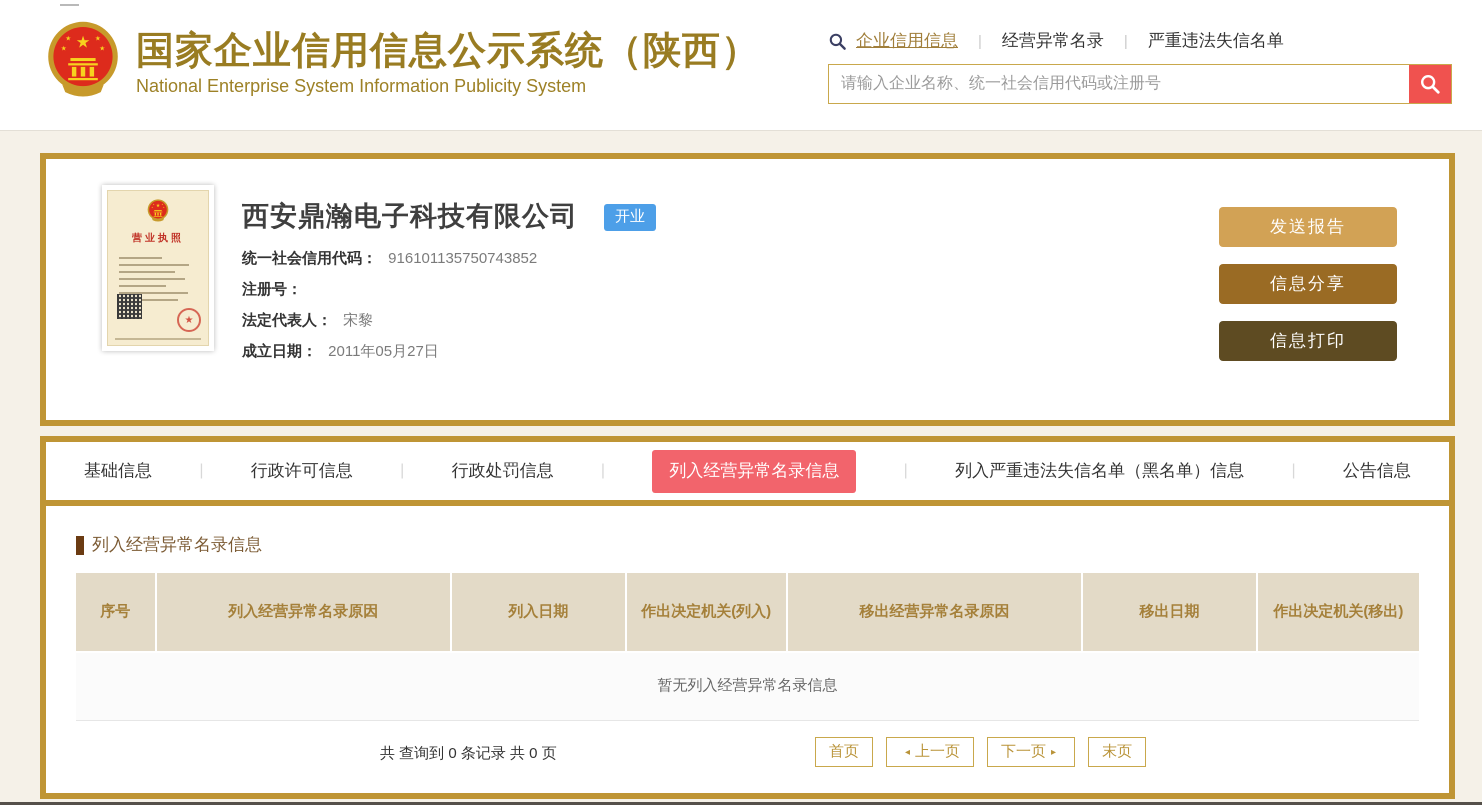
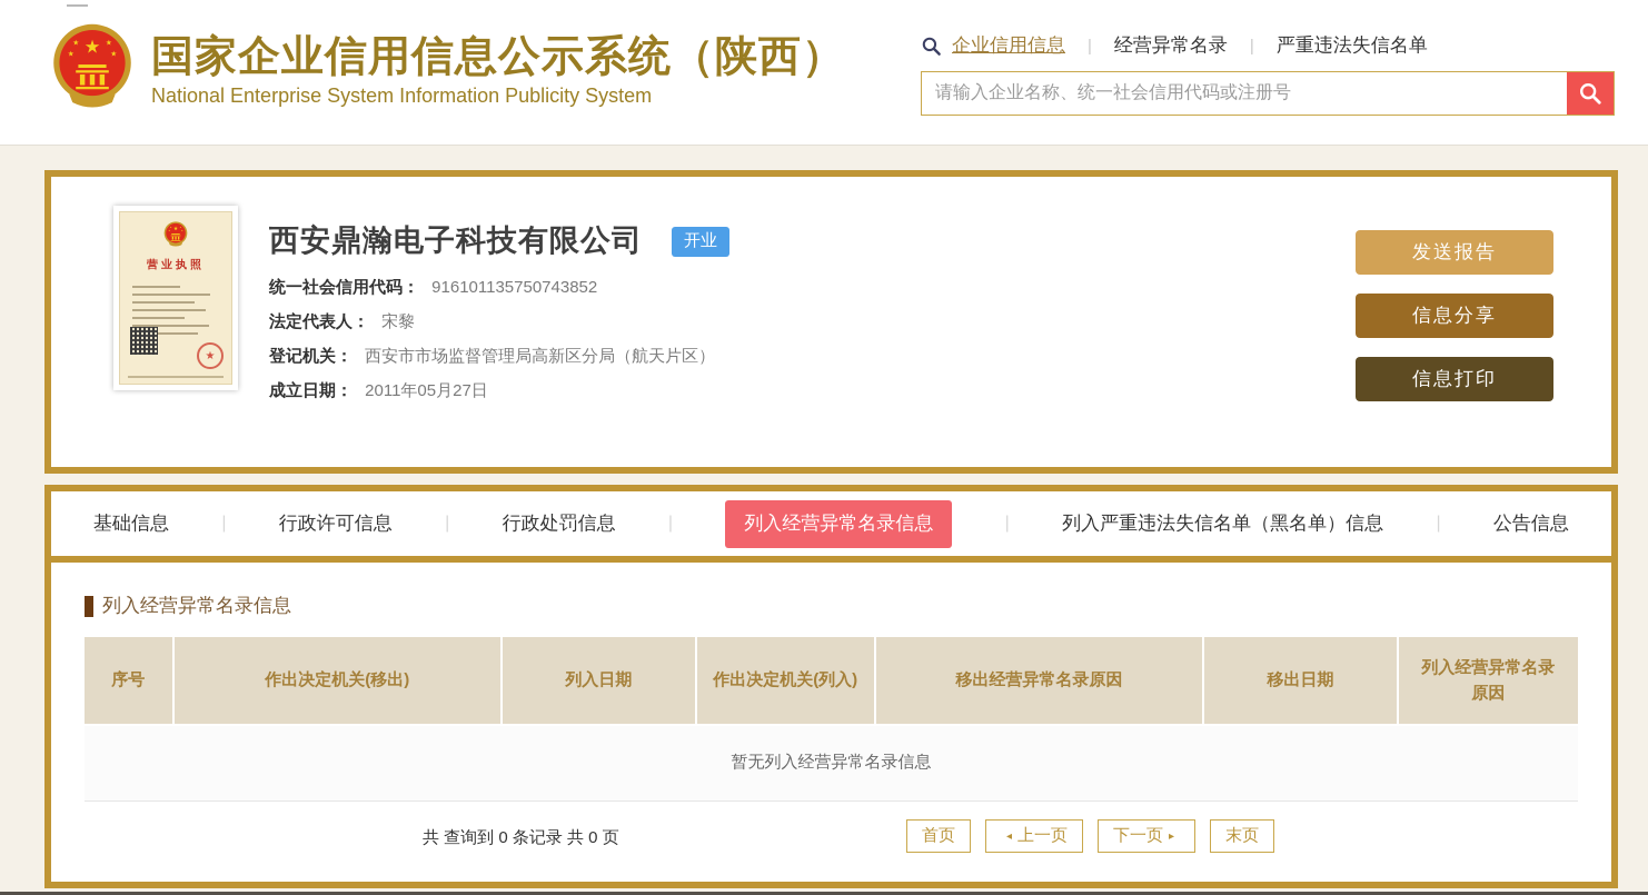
  国家企业信用信息公示系统（陕西）
  National Enterprise System Information Publicity System
  企业信用信息
  |
  经营异常名录
  |
  严重违法失信名单
  请输入企业名称、统一社会信用代码或注册号
  营业执照
  ★
  西安鼎瀚电子科技有限公司
  开业
  统一社会信用代码： 916101135750743852
- 注册号：
  法定代表人： 宋黎
+ 登记机关： 西安市市场监督管理局高新区分局（航天片区）
  成立日期： 2011年05月27日
  发送报告
  信息分享
  信息打印
  基础信息
  |
  行政许可信息
  |
  行政处罚信息
  |
  列入经营异常名录信息
  |
  列入严重违法失信名单（黑名单）信息
  |
  公告信息
  列入经营异常名录信息
  序号
- 列入经营异常名录原因
+ 作出决定机关(移出)
  列入日期
  作出决定机关(列入)
  移出经营异常名录原因
  移出日期
- 作出决定机关(移出)
+ 列入经营异常名录原因
  暂无列入经营异常名录信息
  共 查询到 0 条记录 共 0 页
  首页
  ◂
  上一页
  下一页
  ▸
  末页
